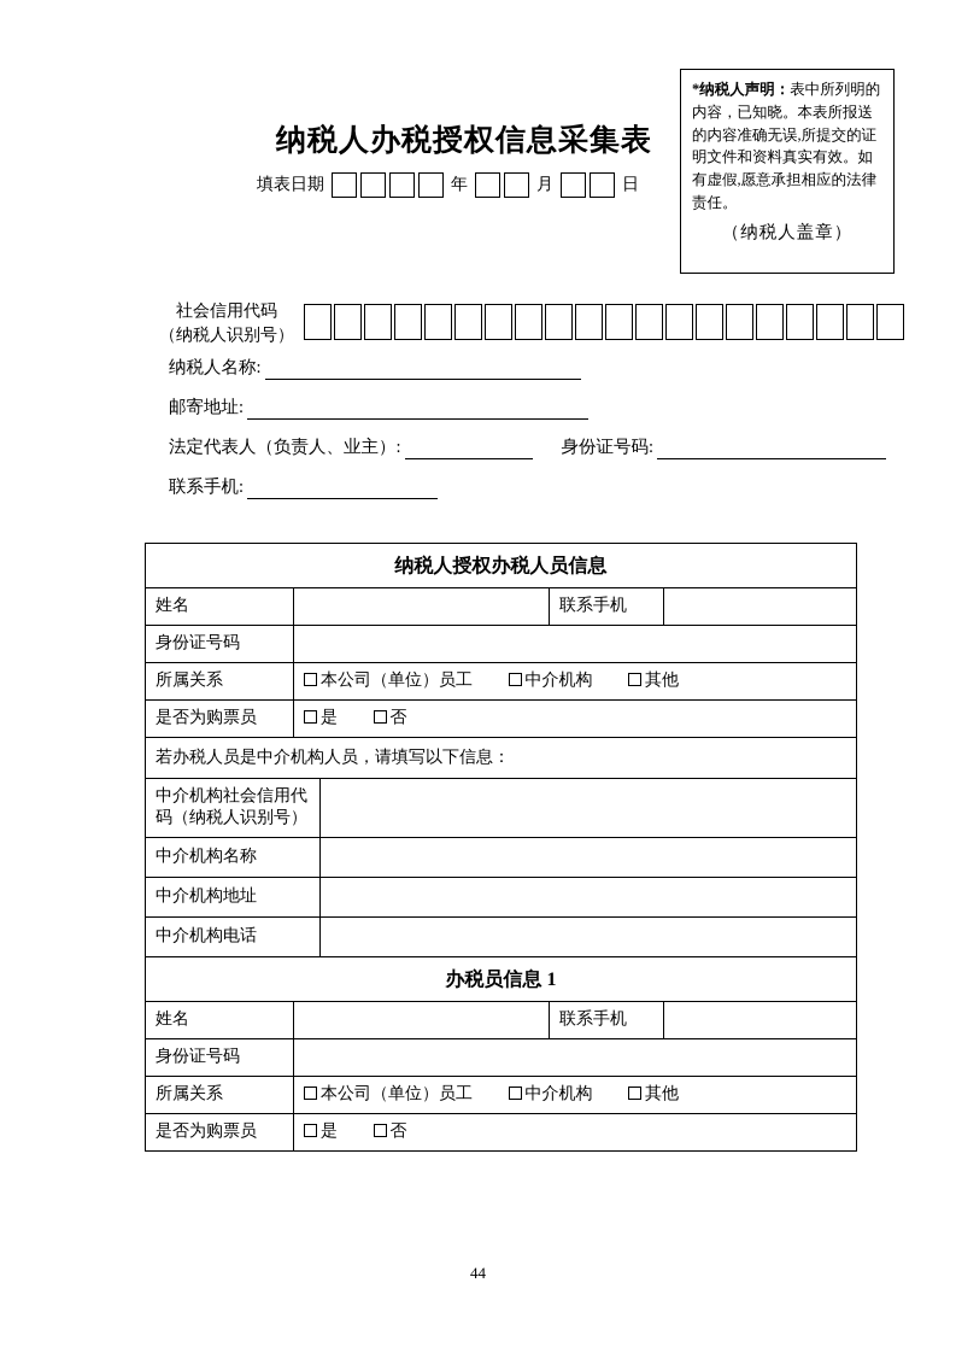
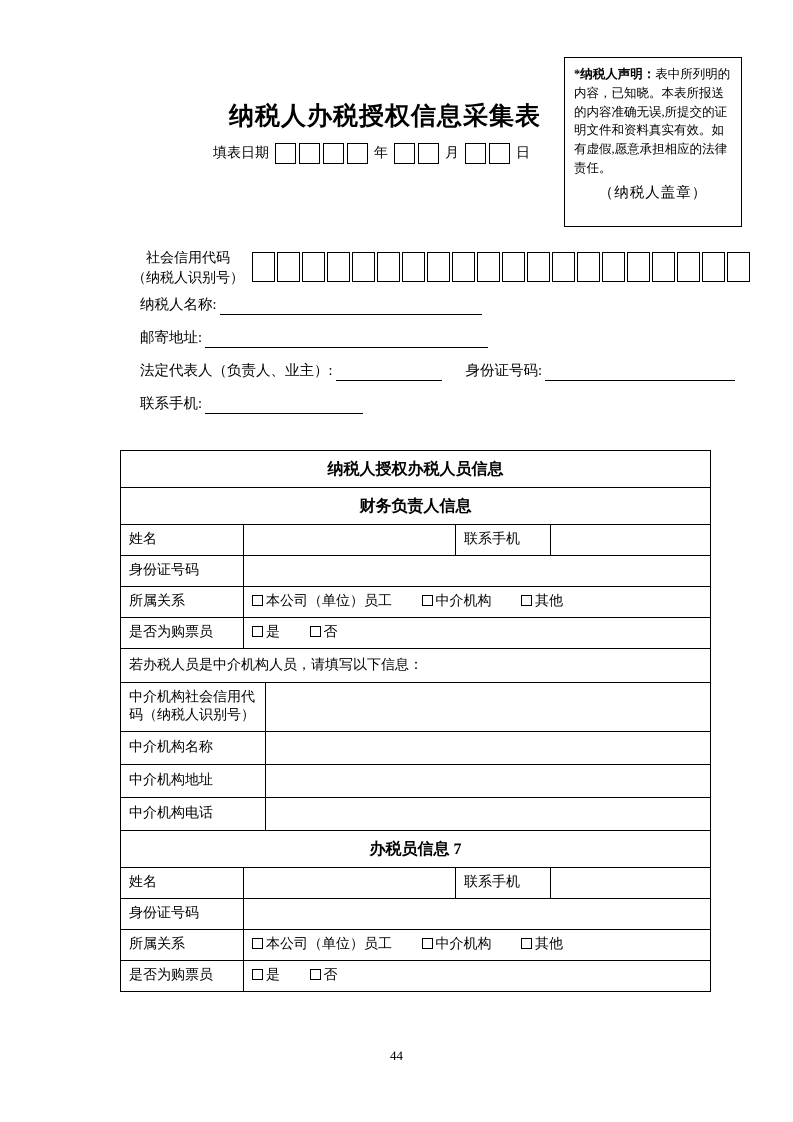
  *纳税人声明：表中所列明的内容，已知晓。本表所报送的内容准确无误,所提交的证明文件和资料真实有效。如有虚假,愿意承担相应的法律责任。
  （纳税人盖章）
  纳税人办税授权信息采集表
  填表日期
  年
  月
  日
  社会信用代码
  （纳税人识别号）
  纳税人名称:
  邮寄地址:
  法定代表人（负责人、业主）:
  身份证号码:
  联系手机:
  纳税人授权办税人员信息
+ 财务负责人信息
  姓名		联系手机
  身份证号码
  所属关系	本公司（单位）员工 中介机构 其他
  是否为购票员	是 否
  若办税人员是中介机构人员，请填写以下信息：
  中介机构社会信用代 码（纳税人识别号）
  中介机构名称
  中介机构地址
  中介机构电话
- 办税员信息 1
+ 办税员信息 7
  姓名		联系手机
  身份证号码
  所属关系	本公司（单位）员工 中介机构 其他
  是否为购票员	是 否
  44
